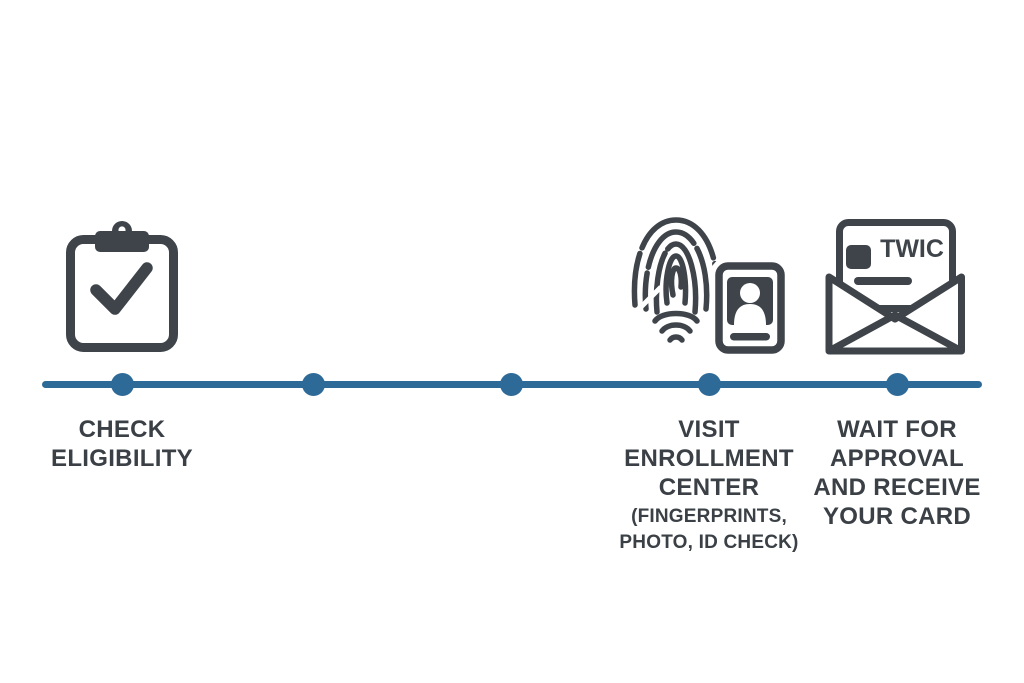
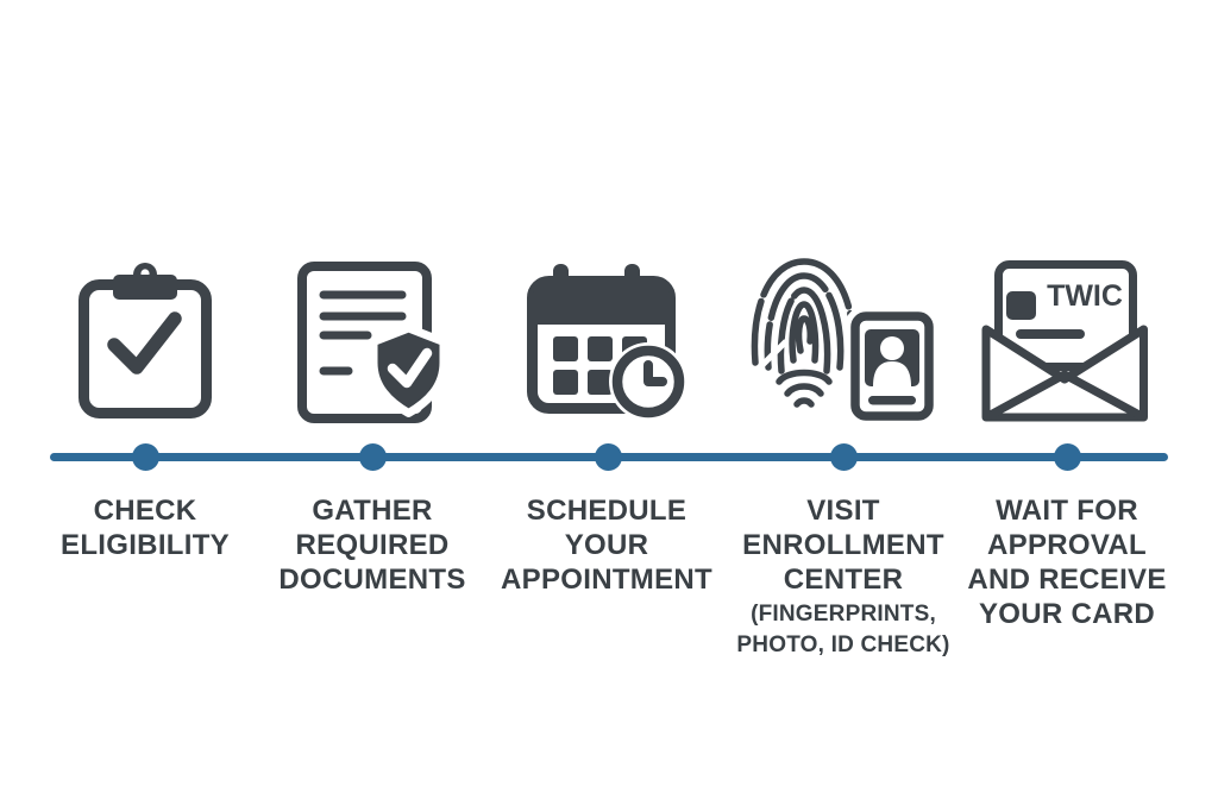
  CHECK
  ELIGIBILITY
+ GATHER
+ REQUIRED
+ DOCUMENTS
+ SCHEDULE
+ YOUR
+ APPOINTMENT
  VISIT
  ENROLLMENT
  CENTER
  (FINGERPRINTS,
  PHOTO, ID CHECK)
  TWIC
  WAIT FOR
  APPROVAL
  AND RECEIVE
  YOUR CARD
